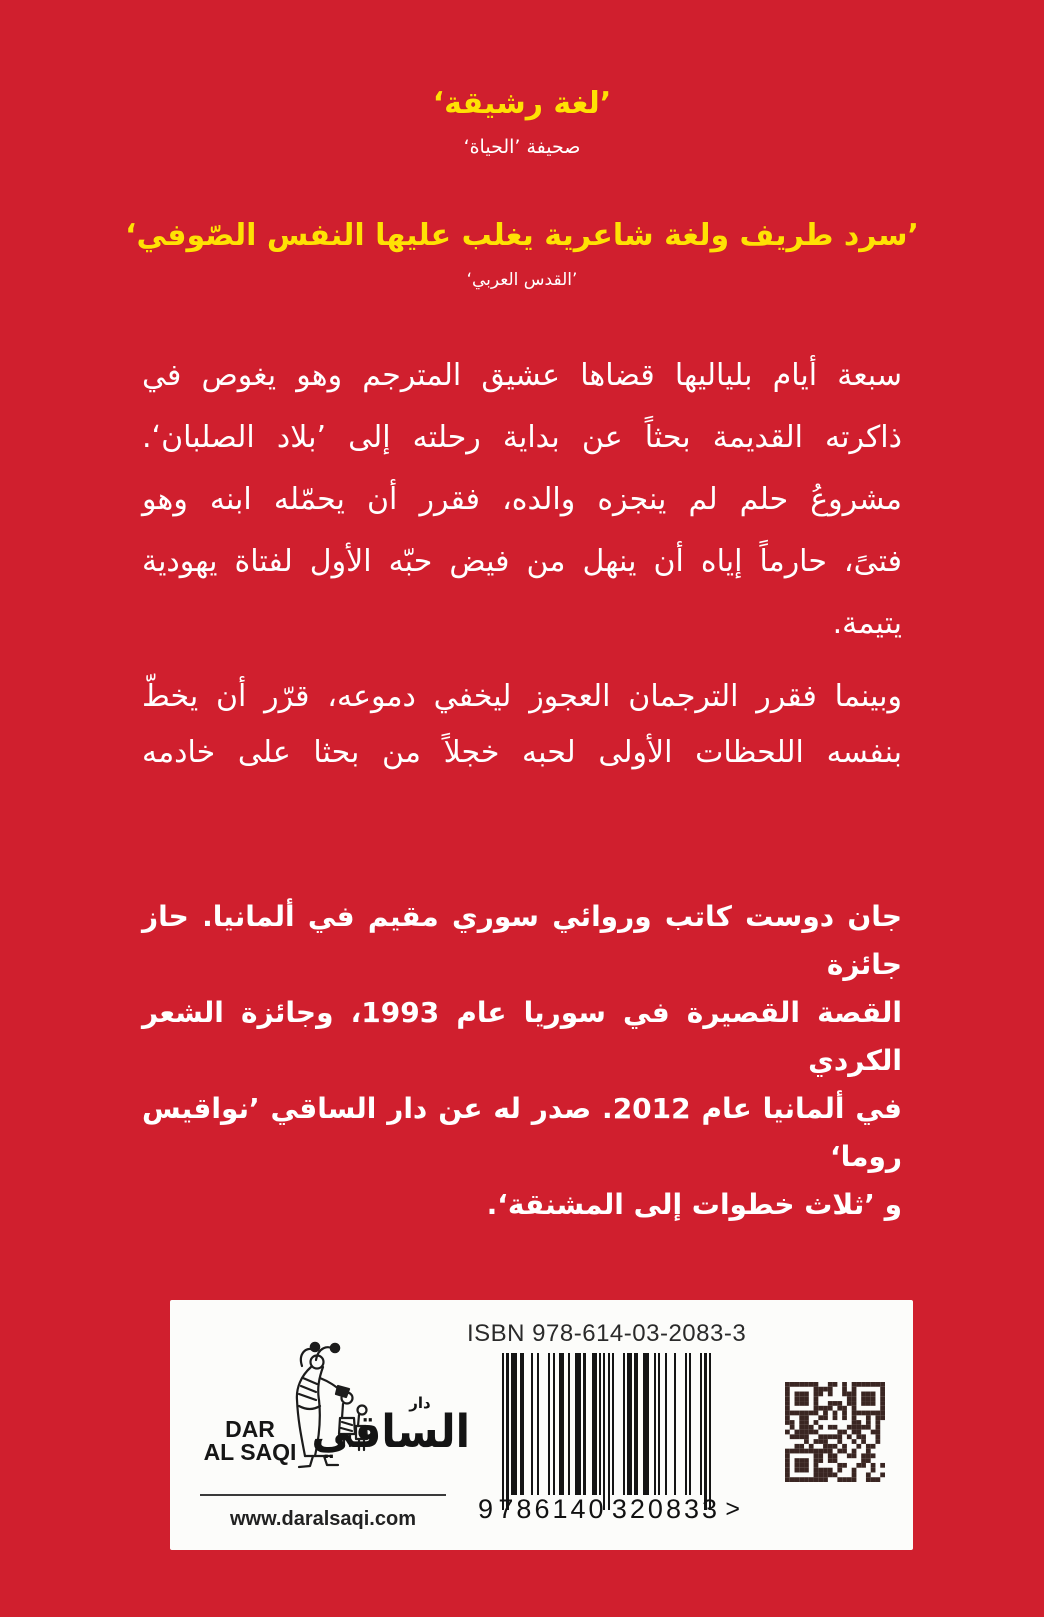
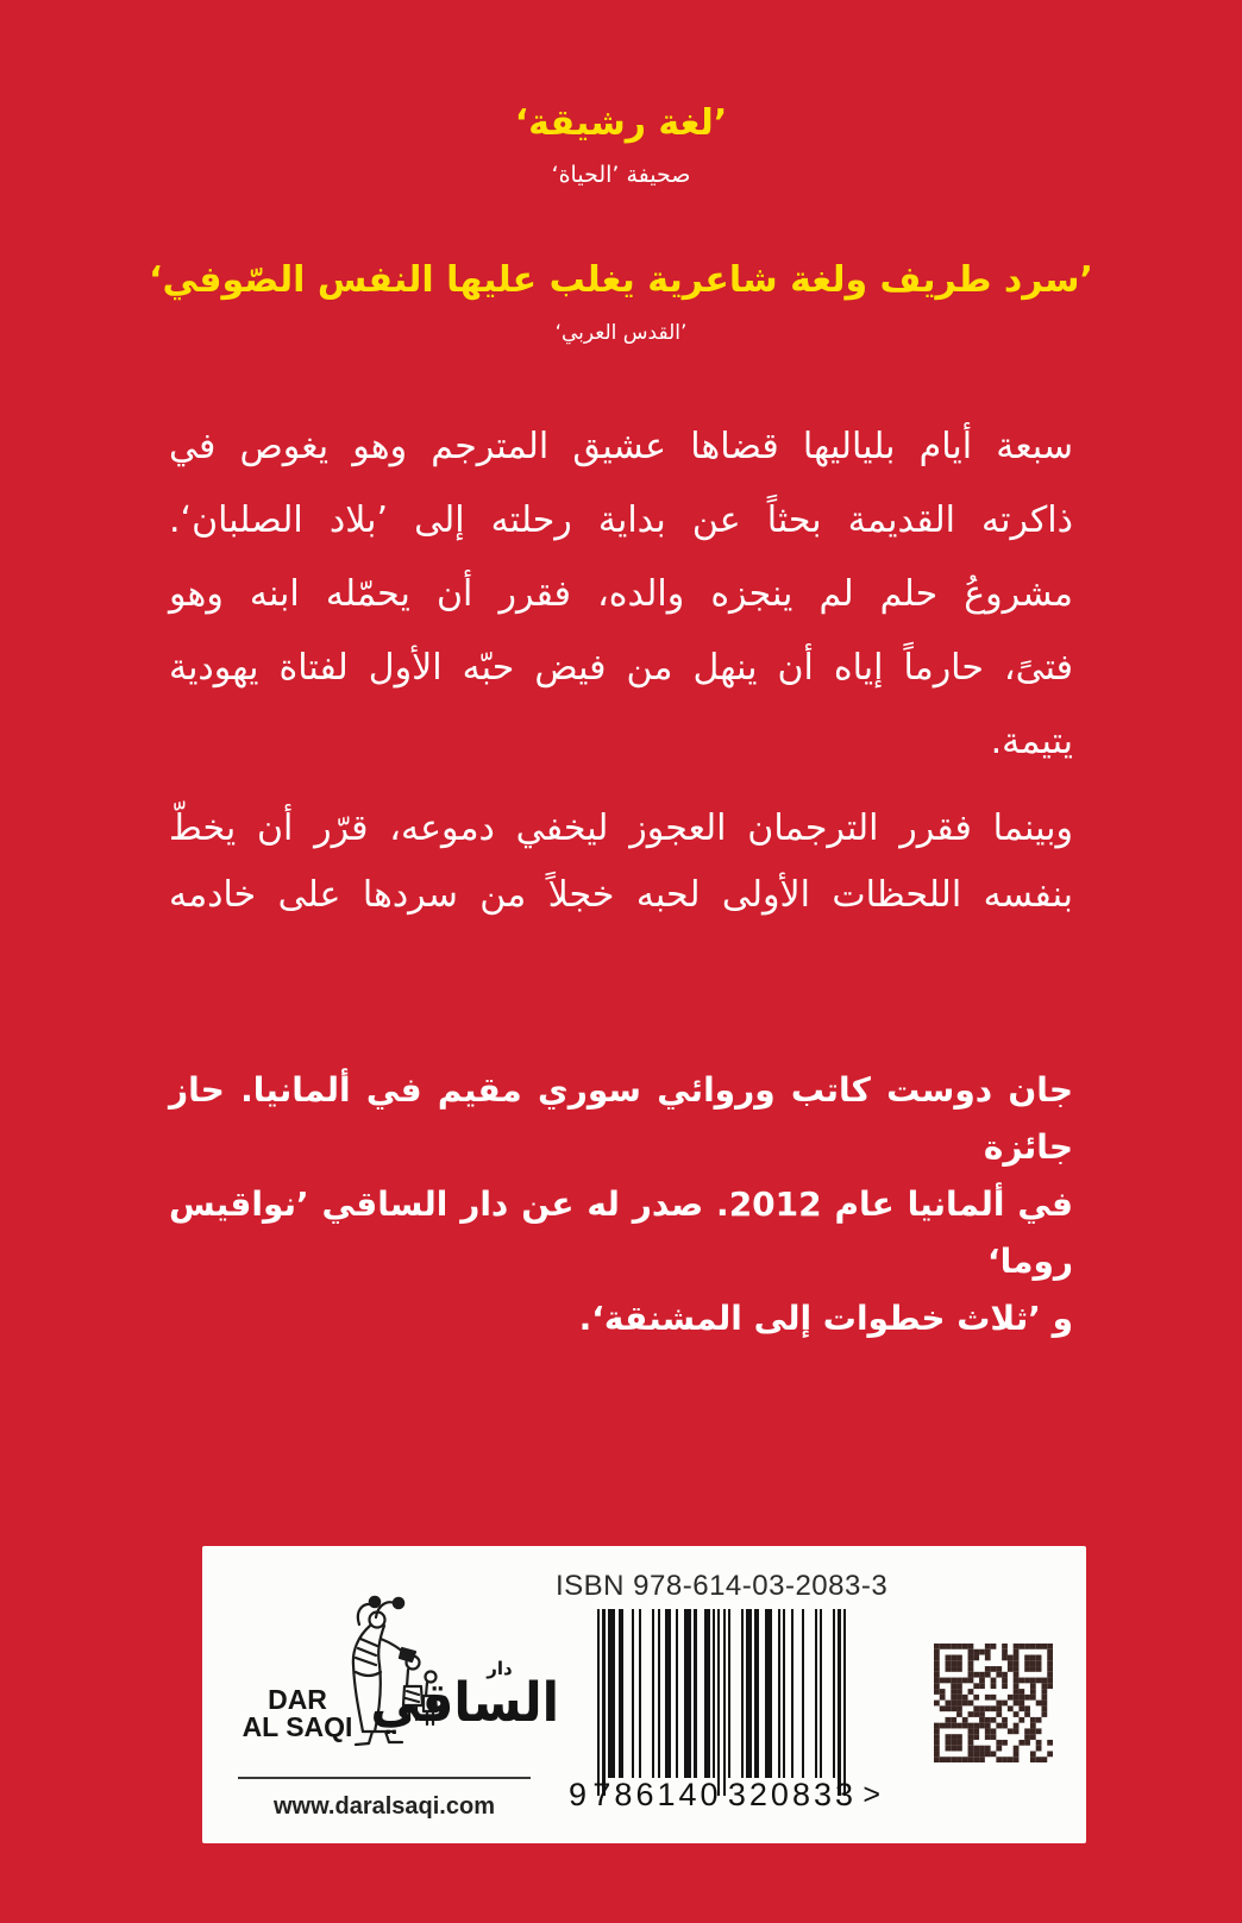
  ’لغة رشيقة‘
  صحيفة ’الحياة‘
  ’سرد طريف ولغة شاعرية يغلب عليها النفس الصّوفي‘
  ’القدس العربي‘
  سبعة أيام بلياليها قضاها عشيق المترجم وهو يغوص في
  ذاكرته القديمة بحثاً عن بداية رحلته إلى ’بلاد الصلبان‘.
  مشروعُ حلم لم ينجزه والده، فقرر أن يحمّله ابنه وهو
  فتىً، حارماً إياه أن ينهل من فيض حبّه الأول لفتاة يهودية
  يتيمة.
  وبينما فقرر الترجمان العجوز ليخفي دموعه، قرّر أن يخطّ
- بنفسه اللحظات الأولى لحبه خجلاً من بحثا على خادمه
+ بنفسه اللحظات الأولى لحبه خجلاً من سردها على خادمه
  جان دوست كاتب وروائي سوري مقيم في ألمانيا. حاز جائزة
- القصة القصيرة في سوريا عام 1993، وجائزة الشعر الكردي
  في ألمانيا عام 2012. صدر له عن دار الساقي ’نواقيس روما‘
  و ’ثلاث خطوات إلى المشنقة‘.
  DAR
  AL SAQI
  دار
  الساقي
  www.daralsaqi.com
  ISBN 978-614-03-2083-3
  9
  786140
  320833
  >
